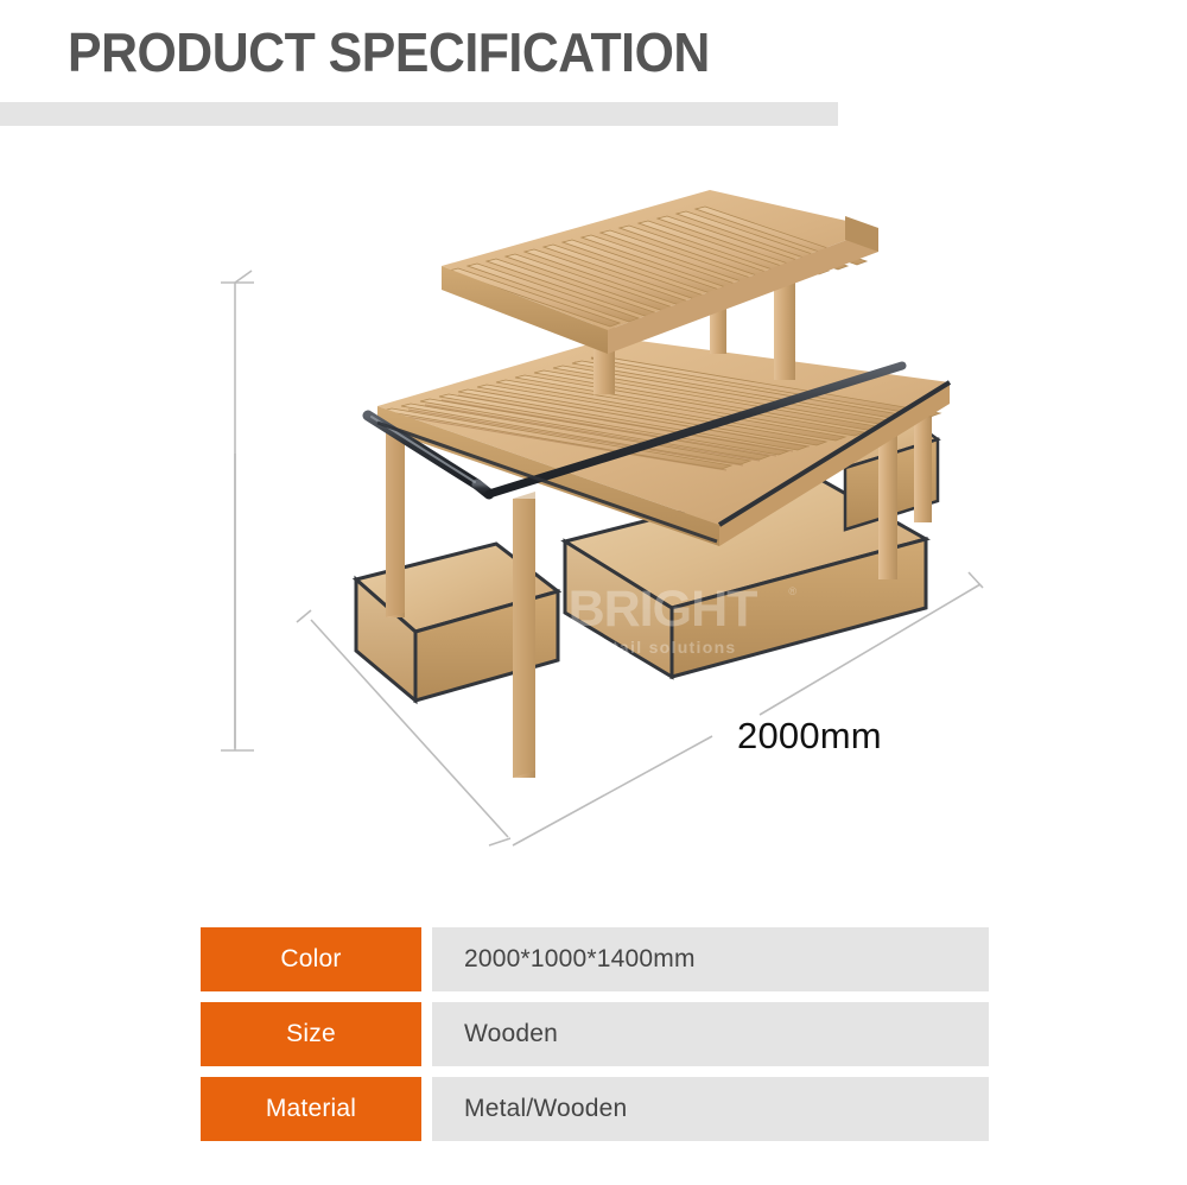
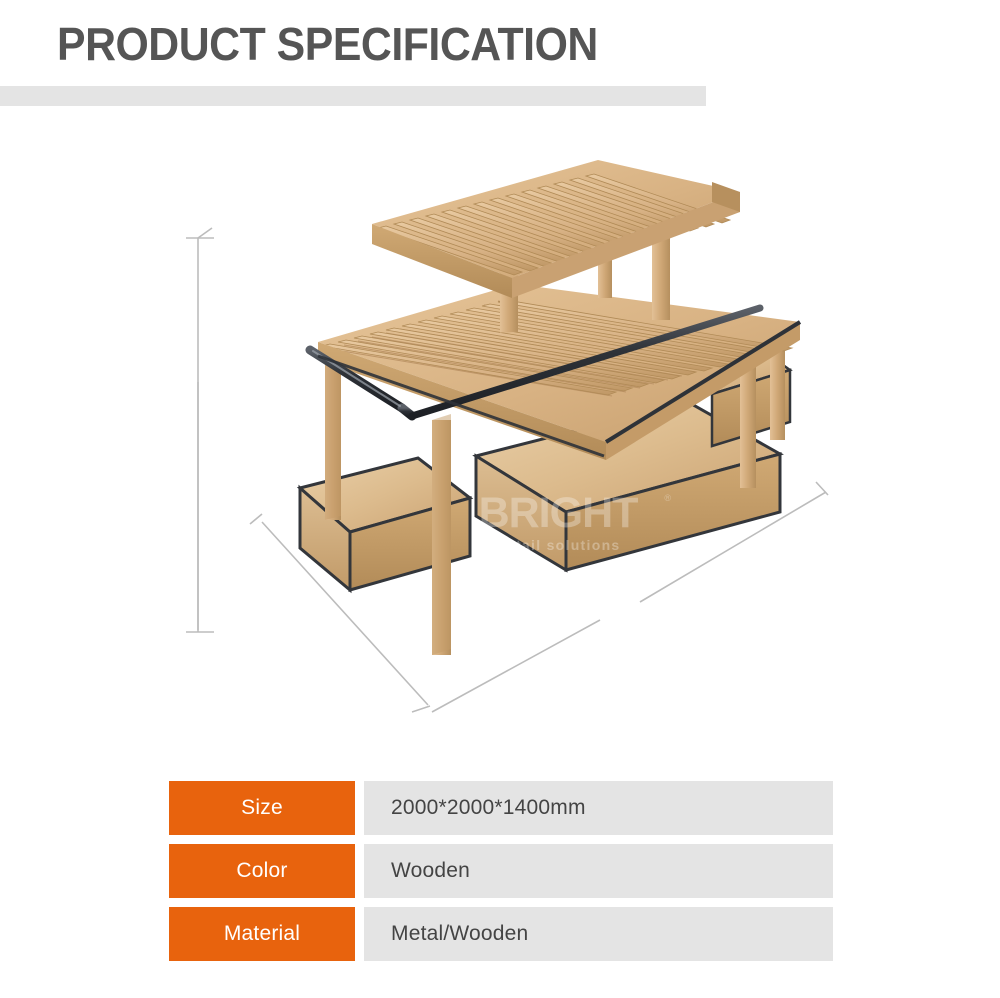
  PRODUCT SPECIFICATION
  ®
  BRIGHT
  Retail solutions
- 2000mm
- Color
+ Size
- 2000*1000*1400mm
+ 2000*2000*1400mm
- Size
+ Color
  Wooden
  Material
  Metal/Wooden
